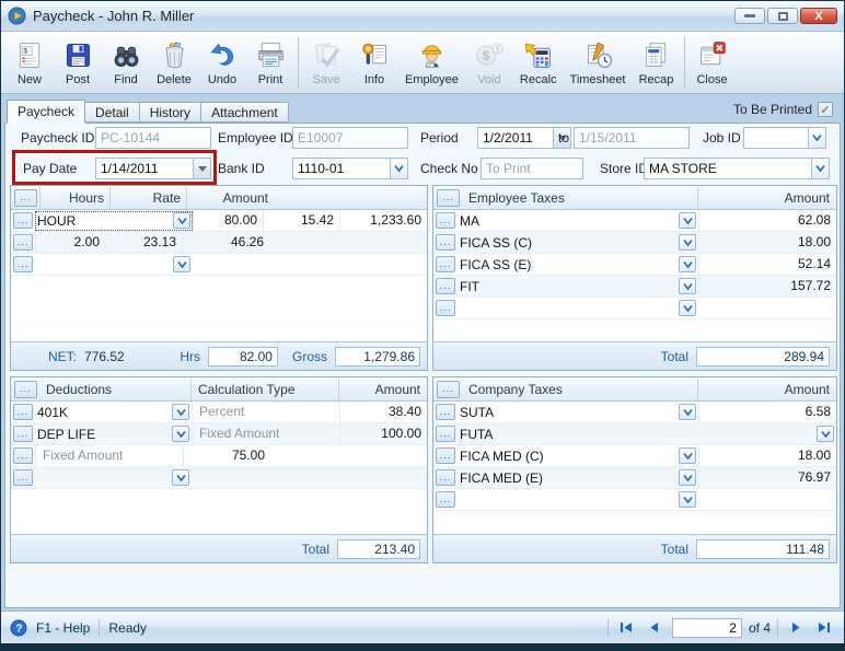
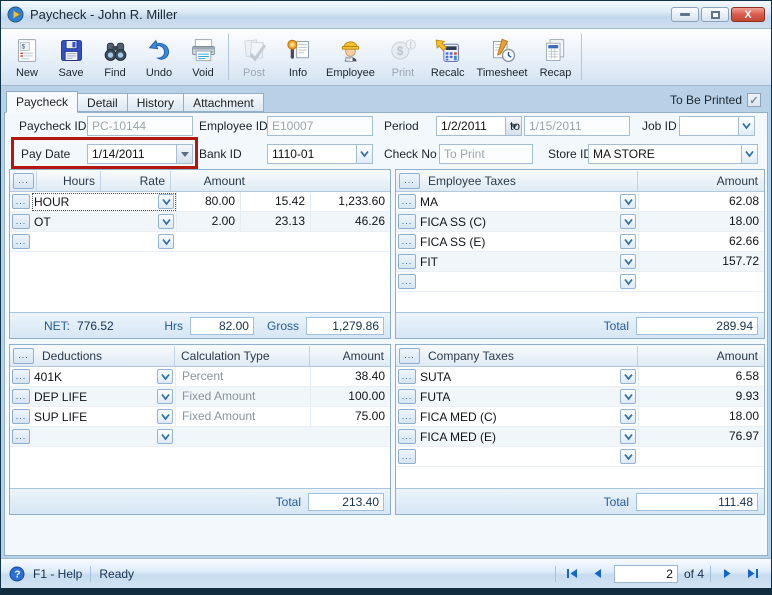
  Paycheck - John R. Miller
  X
  New
- Post
+ Save
  Find
- Delete
  Undo
- Print
+ Void
- Save
+ Post
  Info
  Employee
  $
  !
- Void
+ Print
  Recalc
  Timesheet
  Recap
- Close
  Paycheck
  Detail
  History
  Attachment
  To Be Printed
  Paycheck ID
  PC-10144
  Employee ID
  E10007
  Period
  1/2/2011
  to
  1/15/2011
  Job ID
  Pay Date
  1/14/2011
  Bank ID
  1110-01
  Check No
  To Print
  Store I
  MA STORE
  ...
  Hours
  Rate
  Amount
  ...
  HOUR
  80.00
  15.42
  1,233.60
  ...
+ OT
  2.00
  23.13
  46.26
  ...
  NET:
  776.52
  Hrs
  82.00
  Gross
  1,279.86
  ...
  Employee Taxes
  Amount
  ...
  MA
  62.08
  ...
  FICA SS (C)
  18.00
  ...
  FICA SS (E)
- 52.14
+ 62.66
  ...
  FIT
  157.72
  ...
  Total
  289.94
  ...
  Deductions
  Calculation Type
  Amount
  ...
  401K
  Percent
  38.40
  ...
  DEP LIFE
  Fixed Amount
  100.00
  ...
+ SUP LIFE
  Fixed Amount
  75.00
  ...
  Total
  213.40
  ...
  Company Taxes
  Amount
  ...
  SUTA
  6.58
  ...
  FUTA
+ 9.93
  ...
  FICA MED (C)
  18.00
  ...
  FICA MED (E)
  76.97
  ...
  Total
  111.48
  ?
  F1 - Help
  Ready
  2
  of 4
